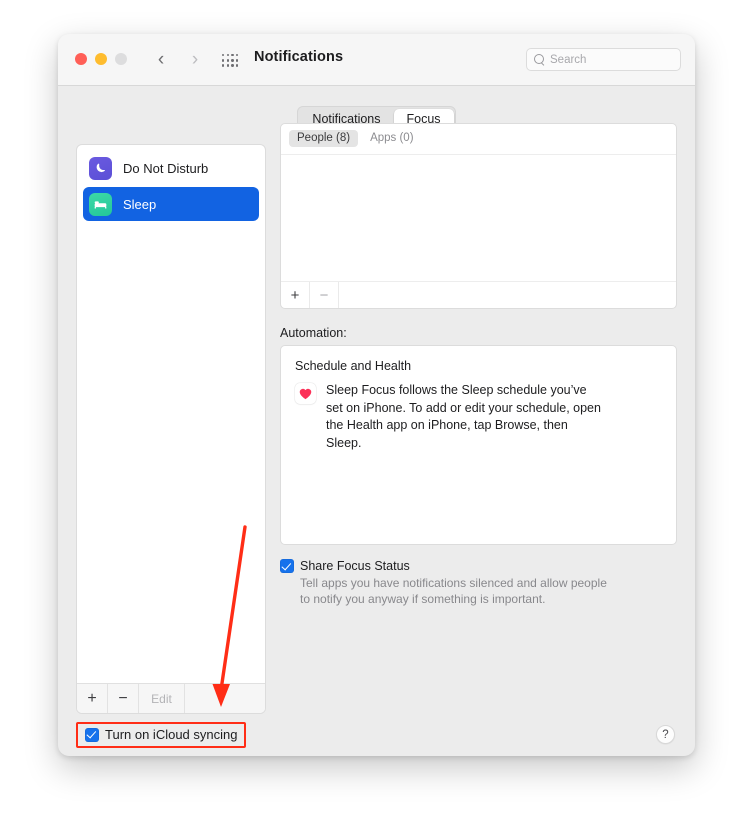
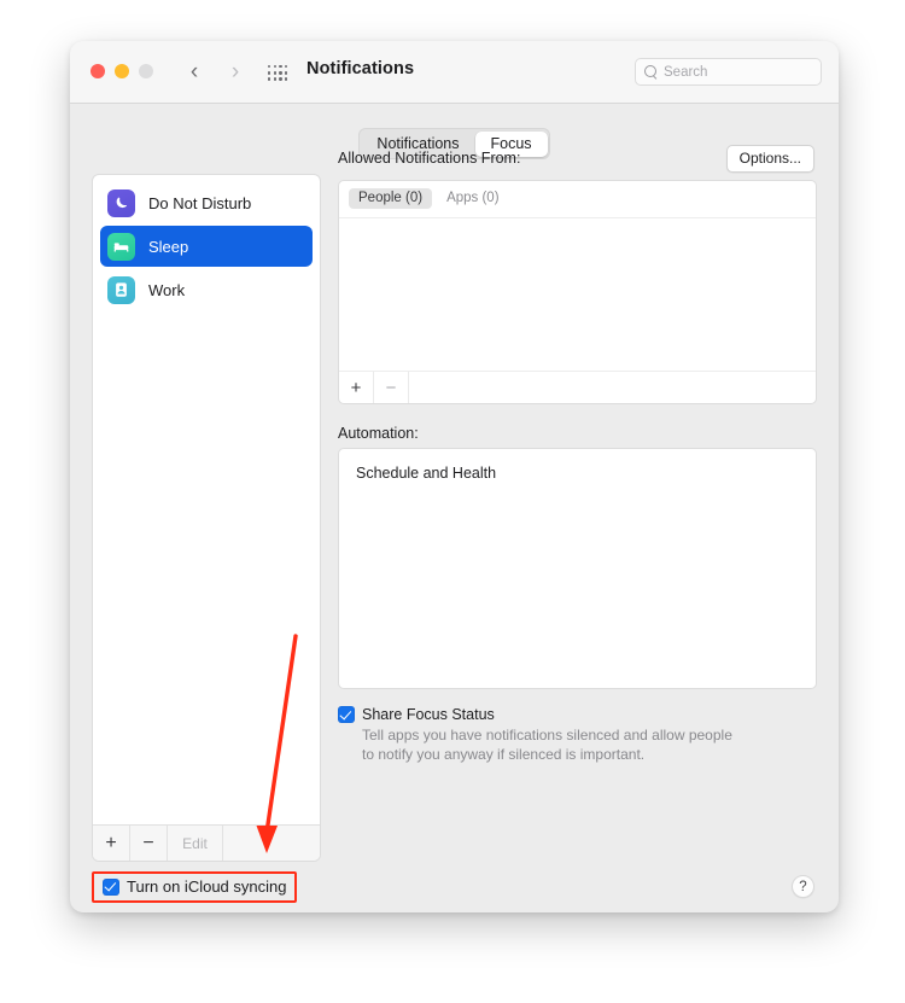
  ‹
  ›
  Notifications
  Search
  Notifications
  Focus
  Do Not Disturb
  Sleep
+ Work
  +
  −
  Edit
  Turn on iCloud syncing
+ Allowed Notifications From:
+ Options...
- People (8)
+ People (0)
  Apps (0)
  +
  −
  Automation:
  Schedule and Health
- Sleep Focus follows the Sleep schedule you’ve set on iPhone. To add or edit your schedule, open the Health app on iPhone, tap Browse, then Sleep.
  Share Focus Status
- Tell apps you have notifications silenced and allow people to notify you anyway if something is important.
+ Tell apps you have notifications silenced and allow people to notify you anyway if silenced is important.
  ?
